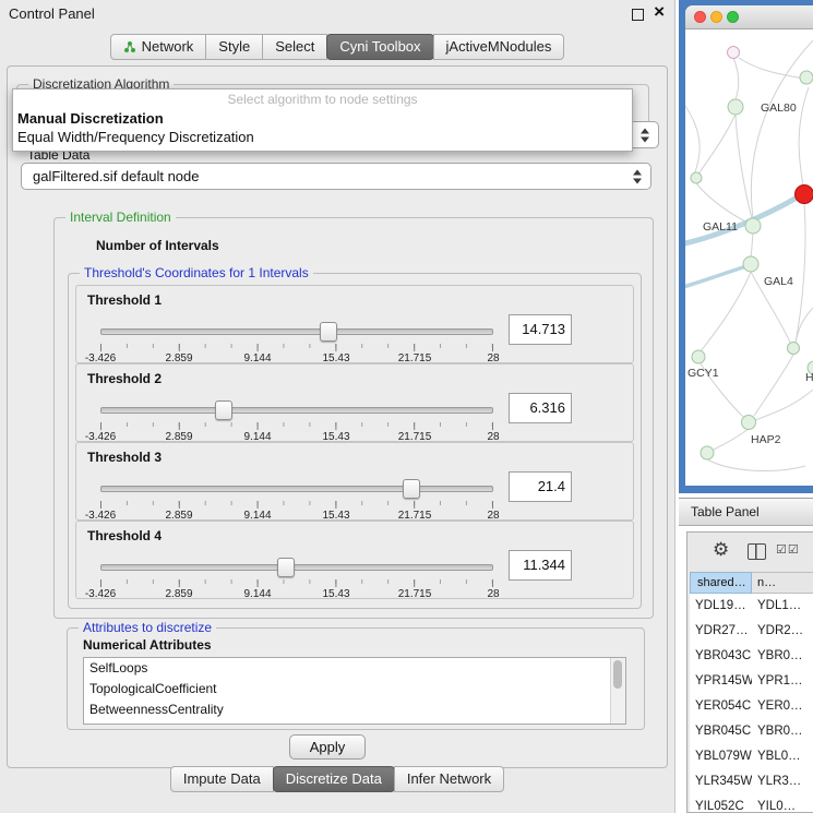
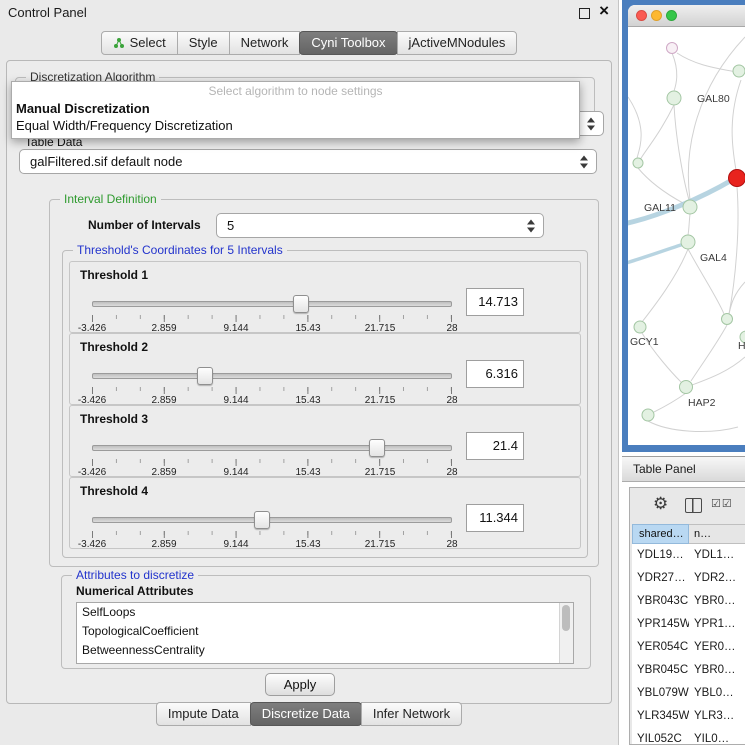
  Control Panel
  ×
- Network
+ Select
  Style
- Select
+ Network
  Cyni Toolbox
  jActiveMNodules
  Discretization Algorithm
  Select algorithm to node settings
  Manual Discretization
  Equal Width/Frequency Discretization
  Table Data
  galFiltered.sif default node
  Interval Definition
  Number of Intervals
+ 5
- Threshold's Coordinates for 1 Intervals
+ Threshold's Coordinates for 5 Intervals
  Threshold 1
  -3.426
  2.859
  9.144
  15.43
  21.715
  28
  14.713
  Threshold 2
  -3.426
  2.859
  9.144
  15.43
  21.715
  28
  6.316
  Threshold 3
  -3.426
  2.859
  9.144
  15.43
  21.715
  28
  21.4
  Threshold 4
  -3.426
  2.859
  9.144
  15.43
  21.715
  28
  11.344
  Attributes to discretize
  Numerical Attributes
  SelfLoops
  TopologicalCoefficient
  BetweennessCentrality
  Apply
  Impute Data
  Discretize Data
  Infer Network
  GAL80
  GAL11
  GAL4
  GCY1
  HAP2
  Table Panel
  ⚙
  ☑☑
  shared…
  n…
  YDL19…
  YDL1…
  YDR27…
  YDR2…
  YBR043C
  YBR0…
  YPR145W
  YPR1…
  YER054C
  YER0…
  YBR045C
  YBR0…
  YBL079W
  YBL0…
  YLR345W
  YLR3…
  YIL052C
  YIL0…
